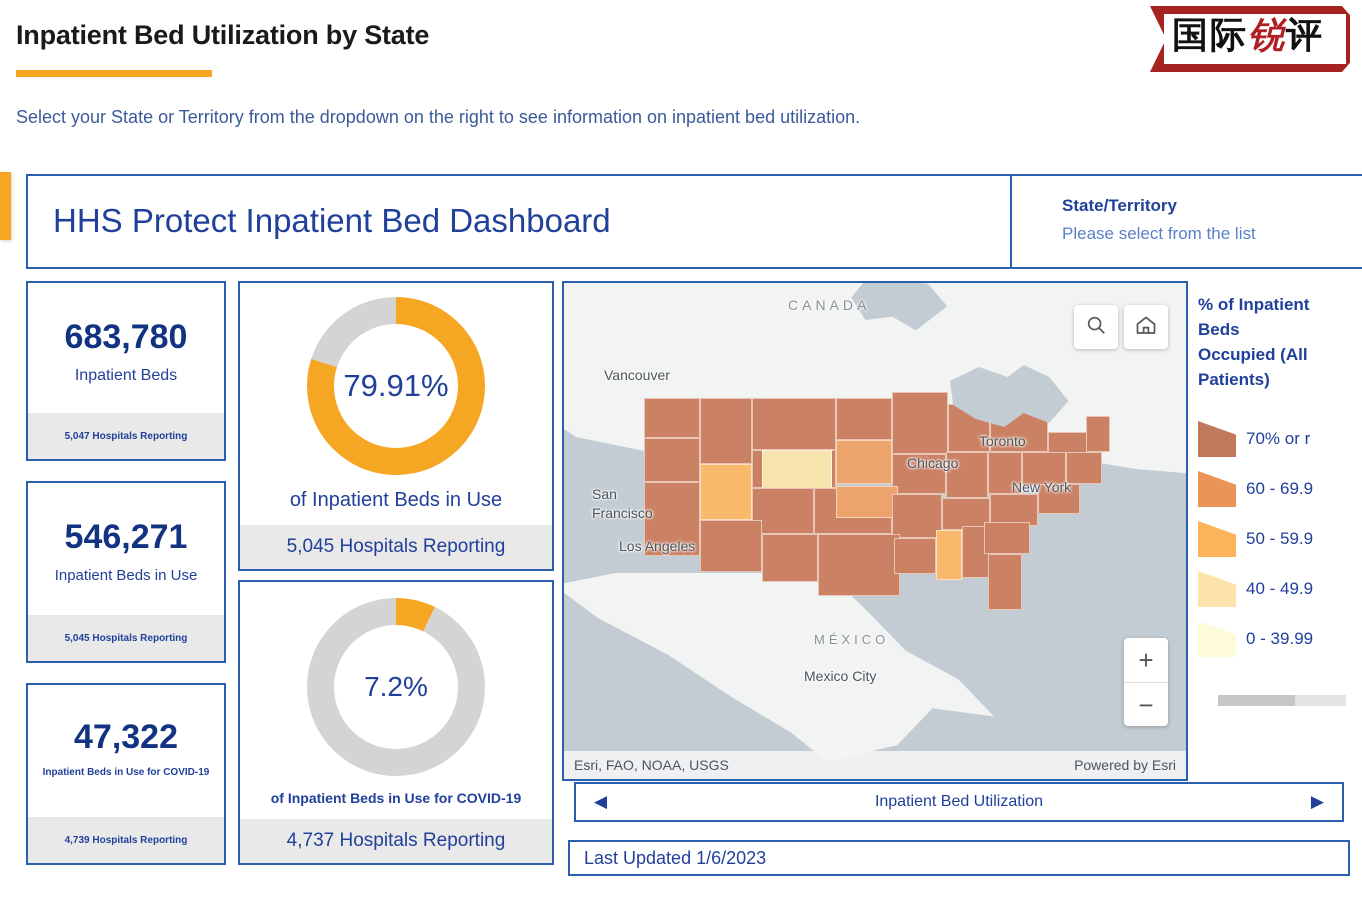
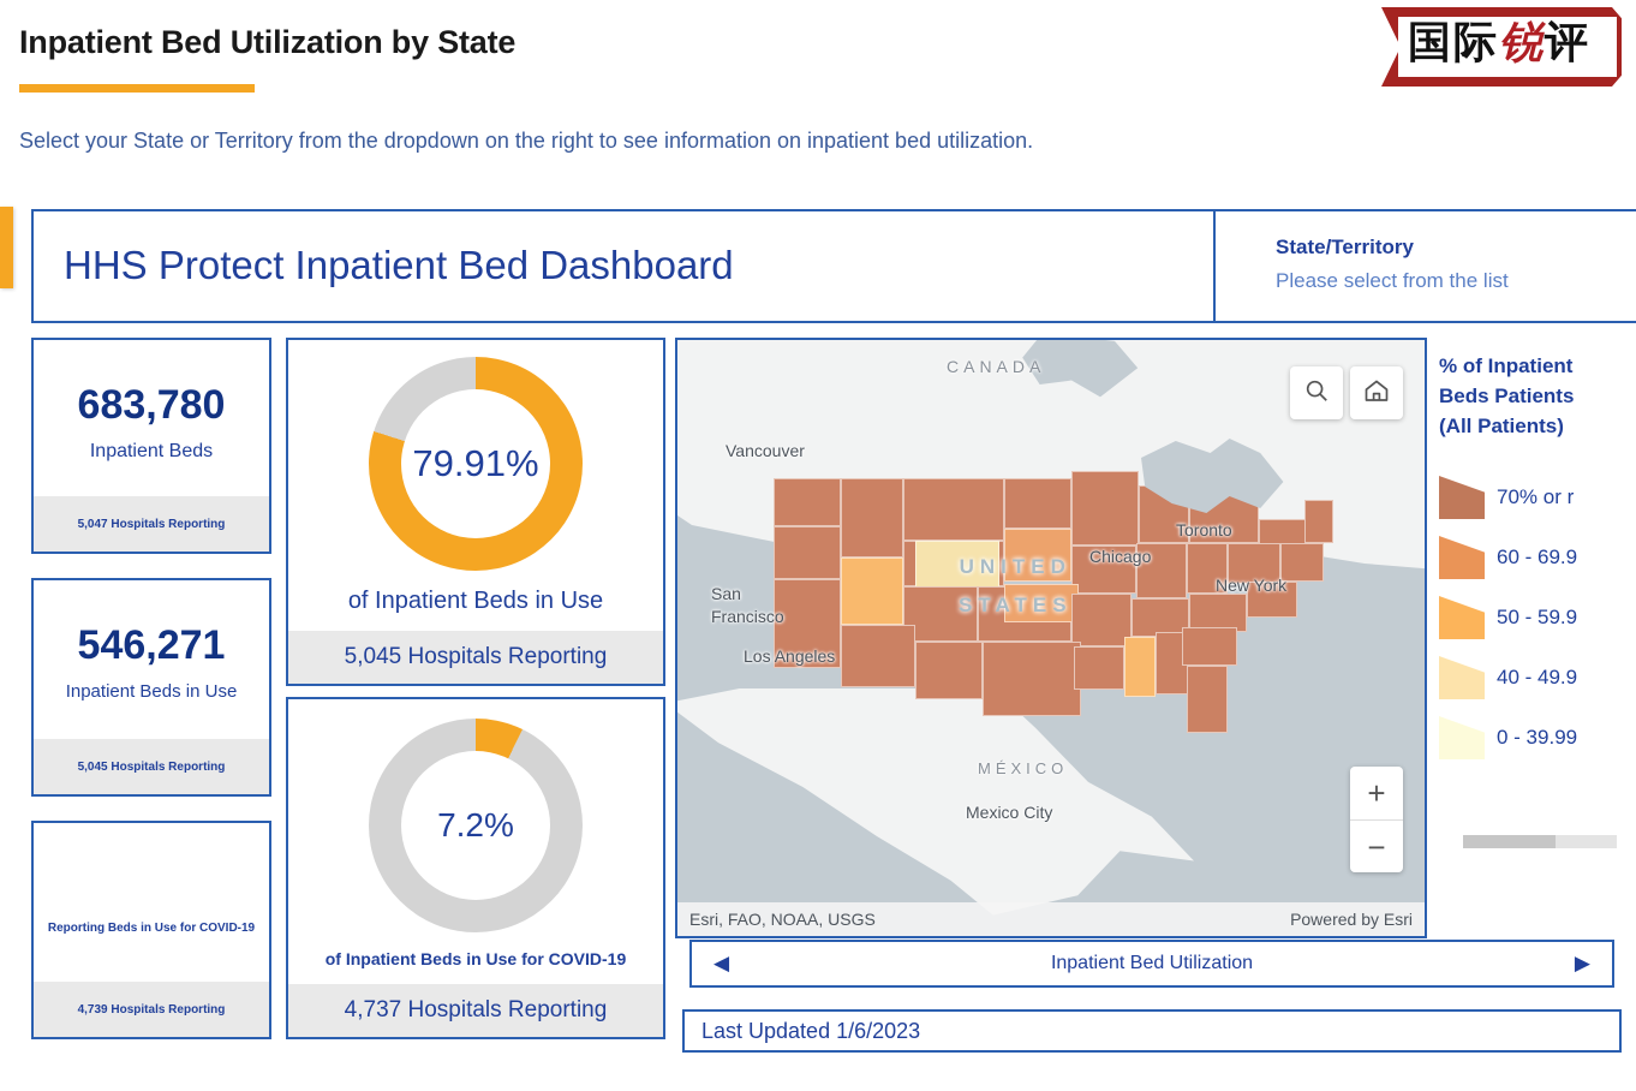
  Inpatient Bed Utilization by State
  Select your State or Territory from the dropdown on the right to see information on inpatient bed utilization.
  国际锐评
  HHS Protect Inpatient Bed Dashboard
  State/Territory
  Please select from the list
  683,780
  Inpatient Beds
  5,047 Hospitals Reporting
  546,271
  Inpatient Beds in Use
  5,045 Hospitals Reporting
- 47,322
- Inpatient Beds in Use for COVID-19
+ Reporting Beds in Use for COVID-19
  4,739 Hospitals Reporting
  79.91%
  of Inpatient Beds in Use
  5,045 Hospitals Reporting
  7.2%
  of Inpatient Beds in Use for COVID-19
  4,737 Hospitals Reporting
  CANADA
  MÉXICO
+ UNITED
+ STATES
  Vancouver
  Toronto
  Chicago
  New York
  San
  Francisco
  Los Angeles
  Mexico City
  +
  −
  Esri, FAO, NOAA, USGS
  Powered by Esri
- % of Inpatient Beds Occupied (All Patients)
+ % of Inpatient Beds Patients (All Patients)
  70% or r
  60 - 69.9
  50 - 59.9
  40 - 49.9
  0 - 39.99
  ◀
  Inpatient Bed Utilization
  ▶
  Last Updated 1/6/2023
